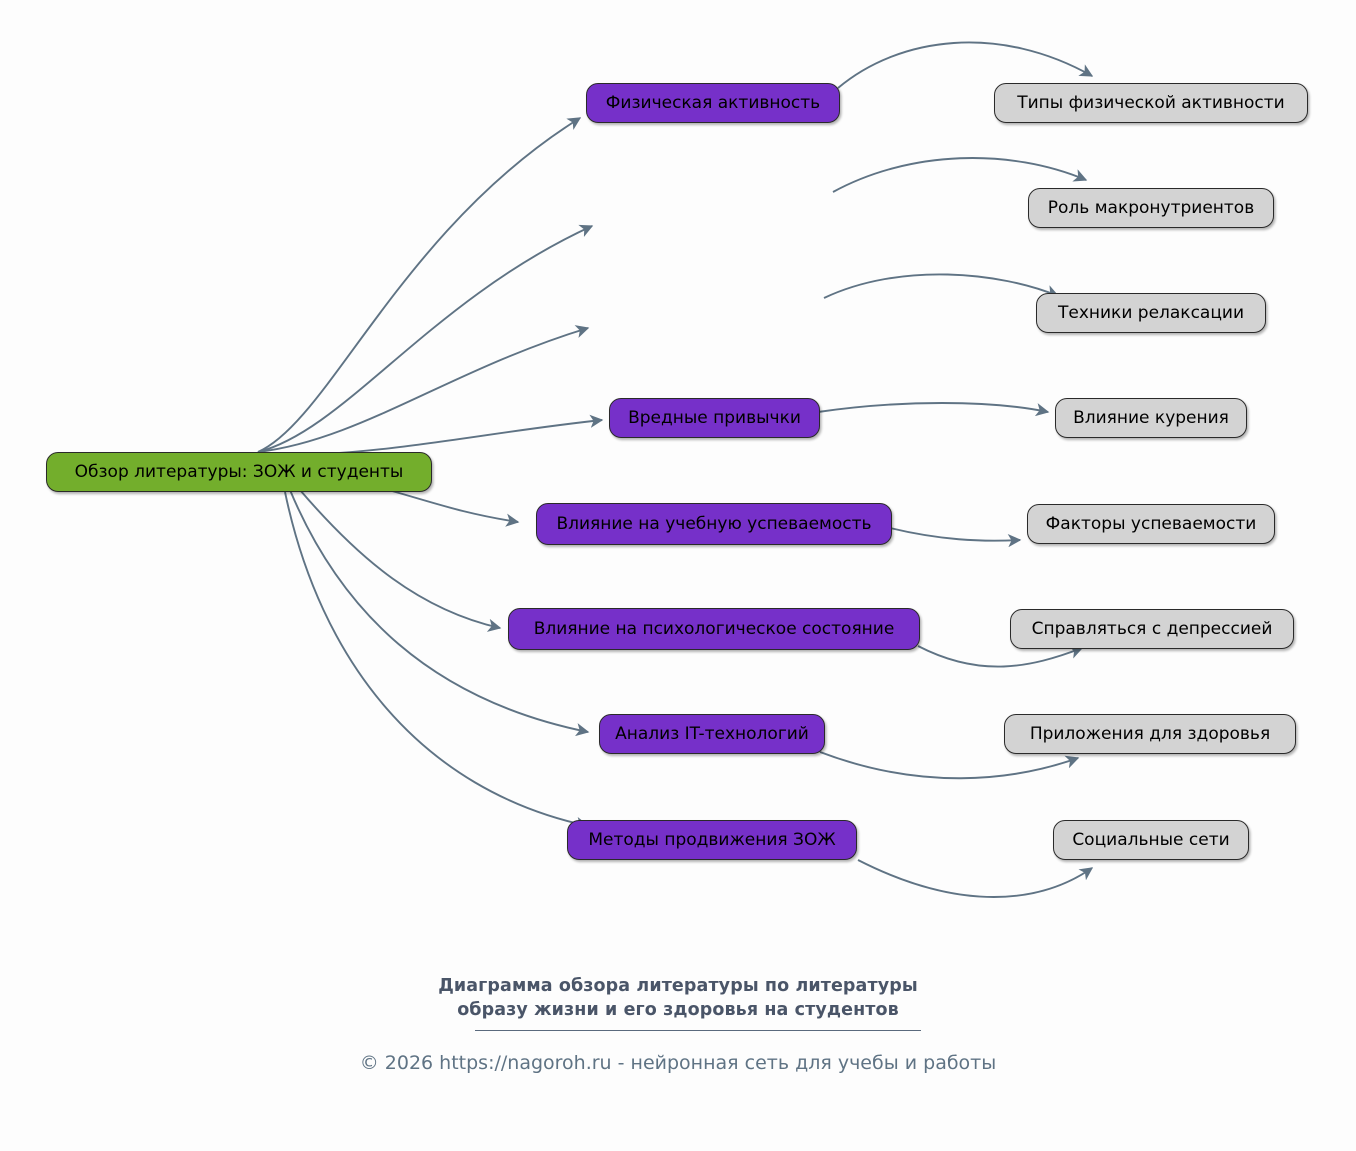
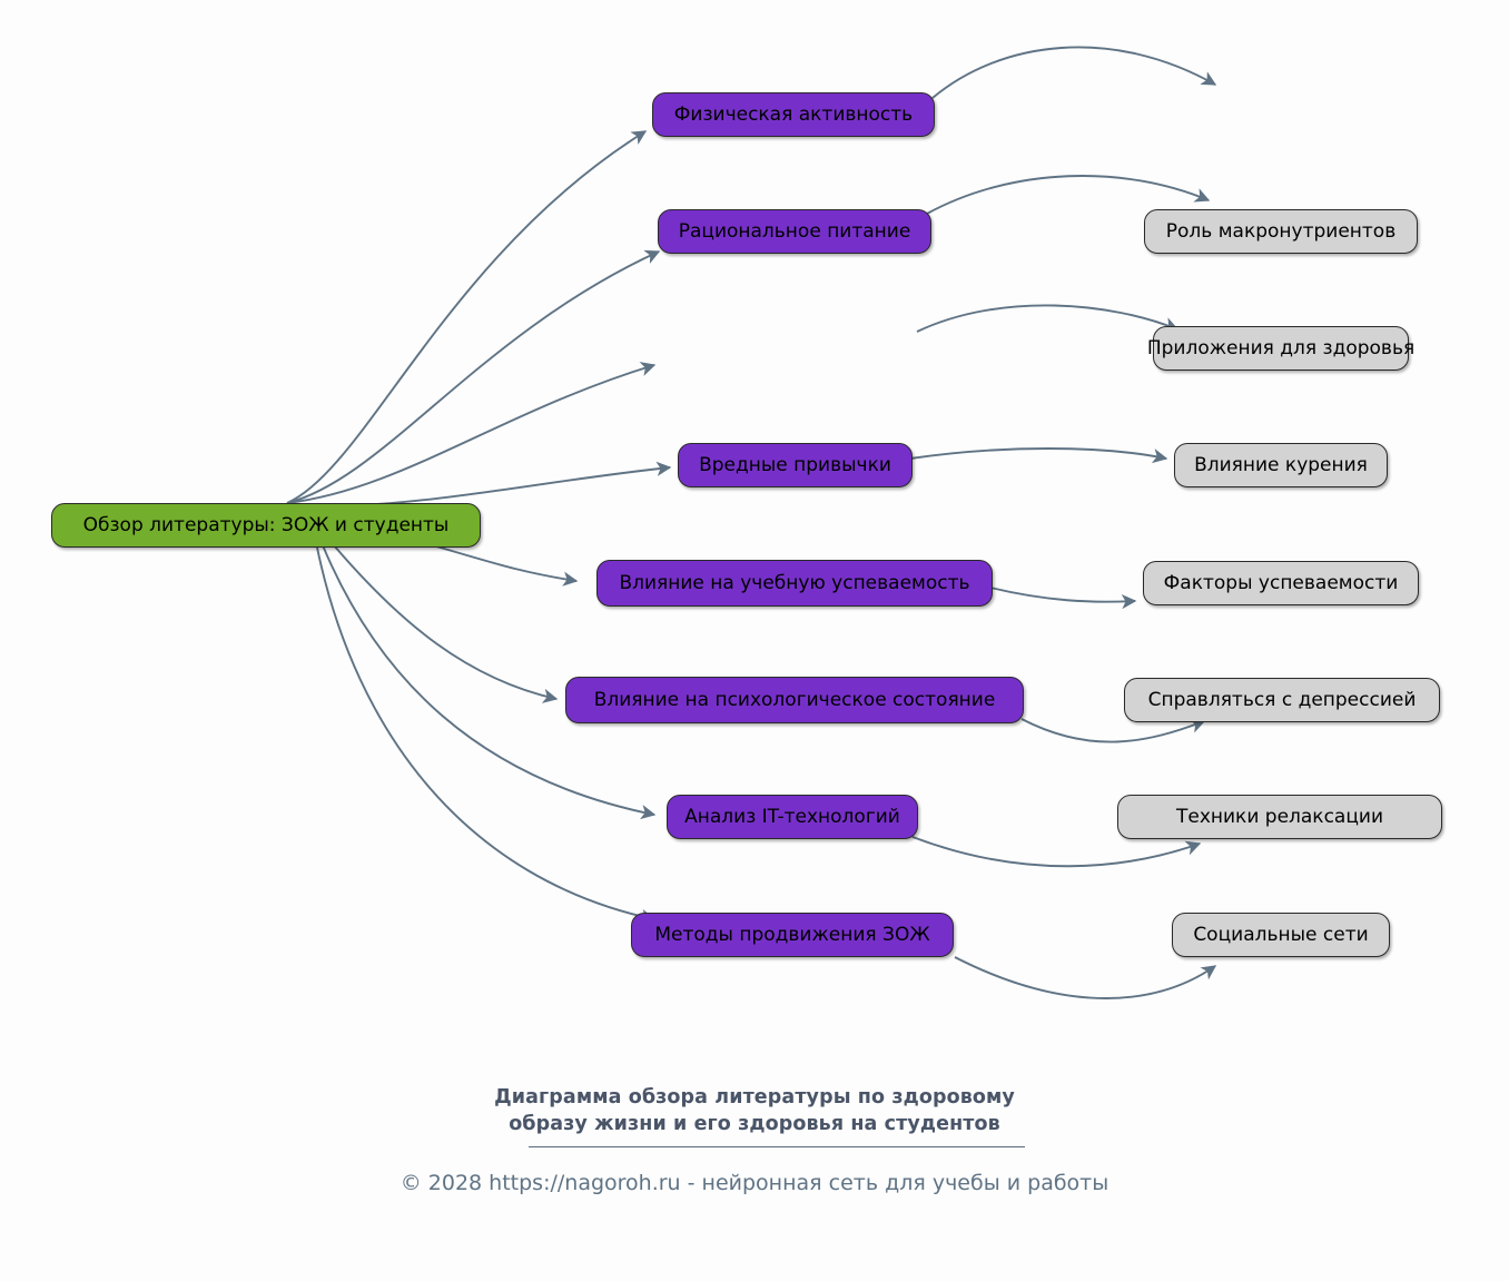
  Обзор литературы: ЗОЖ и студенты
  Физическая активность
+ Рациональное питание
  Вредные привычки
  Влияние на учебную успеваемость
  Влияние на психологическое состояние
  Анализ IT-технологий
  Методы продвижения ЗОЖ
- Типы физической активности
  Роль макронутриентов
- Техники релаксации
+ Приложения для здоровья
  Влияние курения
  Факторы успеваемости
  Справляться с депрессией
- Приложения для здоровья
+ Техники релаксации
  Социальные сети
- Диаграмма обзора литературы по литературы
+ Диаграмма обзора литературы по здоровому
  образу жизни и его здоровья на студентов
- © 2026 https://nagoroh.ru - нейронная сеть для учебы и работы
+ © 2028 https://nagoroh.ru - нейронная сеть для учебы и работы
